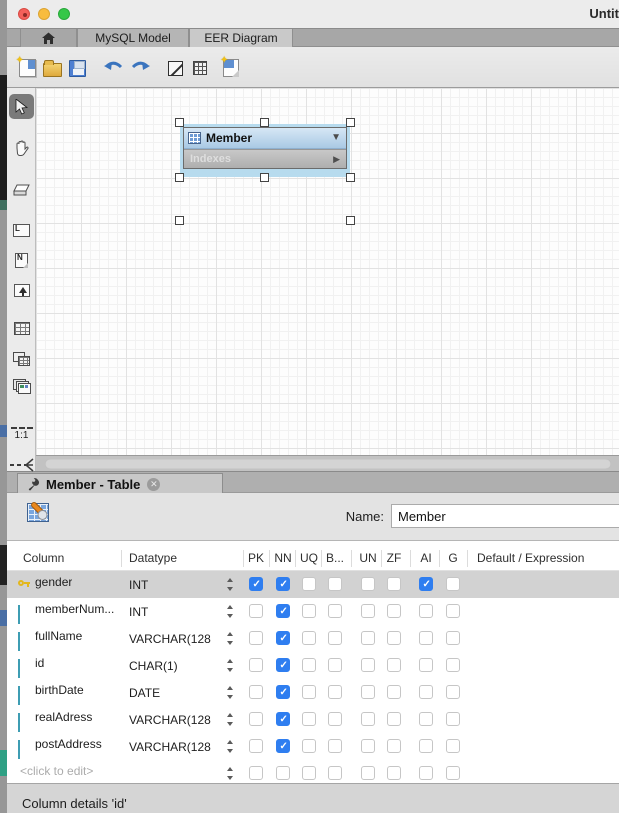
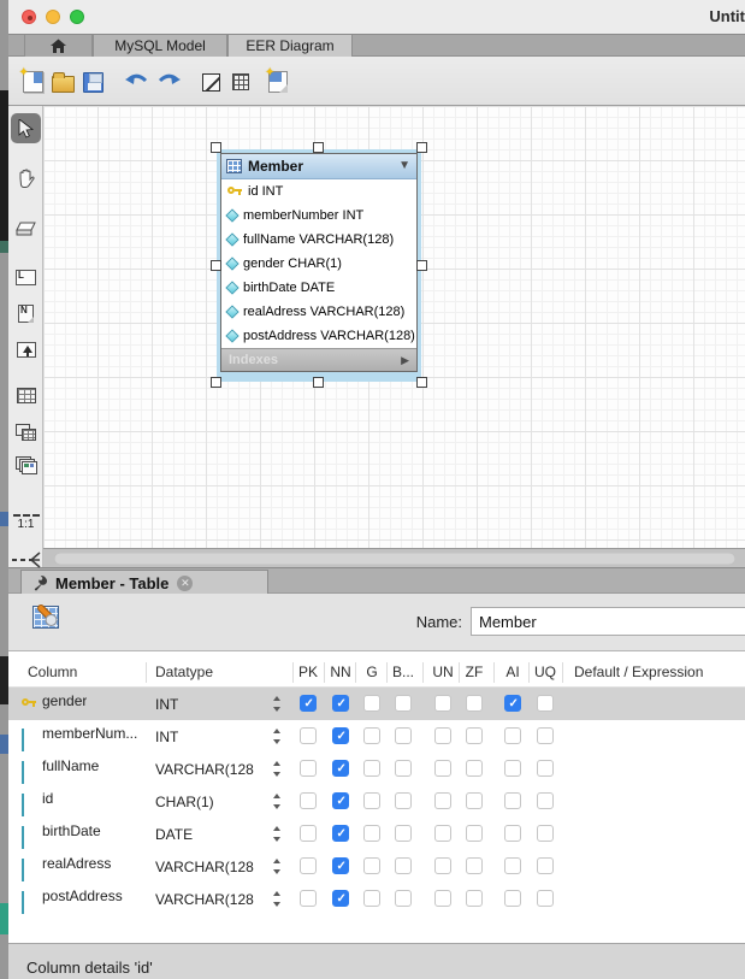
  Untit
  MySQL Model
  EER Diagram
  ✦
  ✦
  L
  N
  1:1
  Member
  ▼
+ id INT
+ memberNumber INT
+ fullName VARCHAR(128)
+ gender CHAR(1)
+ birthDate DATE
+ realAdress VARCHAR(128)
+ postAddress VARCHAR(128)
  Indexes
  ▶
  Member - Table
  ✕
  Name:
  Member
  Column
  Datatype
  PK
  NN
- UQ
+ G
  B...
  UN
  ZF
  AI
- G
+ UQ
  Default / Expression
  gender
  INT
  memberNum...
  INT
  fullName
  VARCHAR(128
  id
  CHAR(1)
  birthDate
  DATE
  realAdress
  VARCHAR(128
  postAddress
  VARCHAR(128
- <click to edit>
  Column details 'id'
